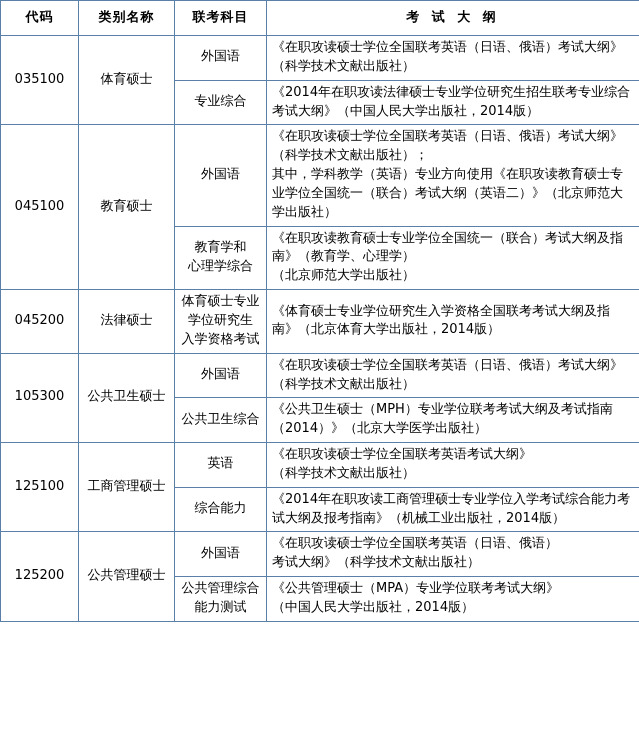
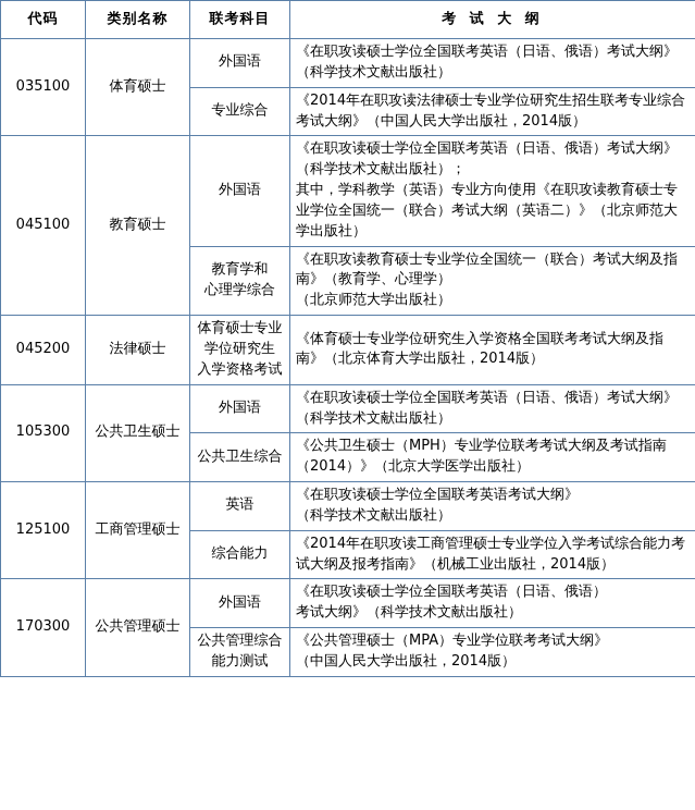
  代码	类别名称	联考科目	考 试 大 纲
  035100	体育硕士	外国语	《在职攻读硕士学位全国联考英语（日语、俄语）考试大纲》（科学技术文献出版社）
  专业综合	《2014年在职攻读法律硕士专业学位研究生招生联考专业综合考试大纲》（中国人民大学出版社，2014版）
  045100	教育硕士	外国语	《在职攻读硕士学位全国联考英语（日语、俄语）考试大纲》（科学技术文献出版社）； 其中，学科教学（英语）专业方向使用《在职攻读教育硕士专业学位全国统一（联合）考试大纲（英语二）》（北京师范大学出版社）
  教育学和 心理学综合	《在职攻读教育硕士专业学位全国统一（联合）考试大纲及指南》（教育学、心理学） （北京师范大学出版社）
  045200	法律硕士	体育硕士专业 学位研究生 入学资格考试	《体育硕士专业学位研究生入学资格全国联考考试大纲及指南》（北京体育大学出版社，2014版）
  105300	公共卫生硕士	外国语	《在职攻读硕士学位全国联考英语（日语、俄语）考试大纲》（科学技术文献出版社）
  公共卫生综合	《公共卫生硕士（MPH）专业学位联考考试大纲及考试指南（2014）》（北京大学医学出版社）
  125100	工商管理硕士	英语	《在职攻读硕士学位全国联考英语考试大纲》 （科学技术文献出版社）
  综合能力	《2014年在职攻读工商管理硕士专业学位入学考试综合能力考试大纲及报考指南》（机械工业出版社，2014版）
- 125200	公共管理硕士	外国语	《在职攻读硕士学位全国联考英语（日语、俄语） 考试大纲》（科学技术文献出版社）
+ 170300	公共管理硕士	外国语	《在职攻读硕士学位全国联考英语（日语、俄语） 考试大纲》（科学技术文献出版社）
  公共管理综合 能力测试	《公共管理硕士（MPA）专业学位联考考试大纲》 （中国人民大学出版社，2014版）
